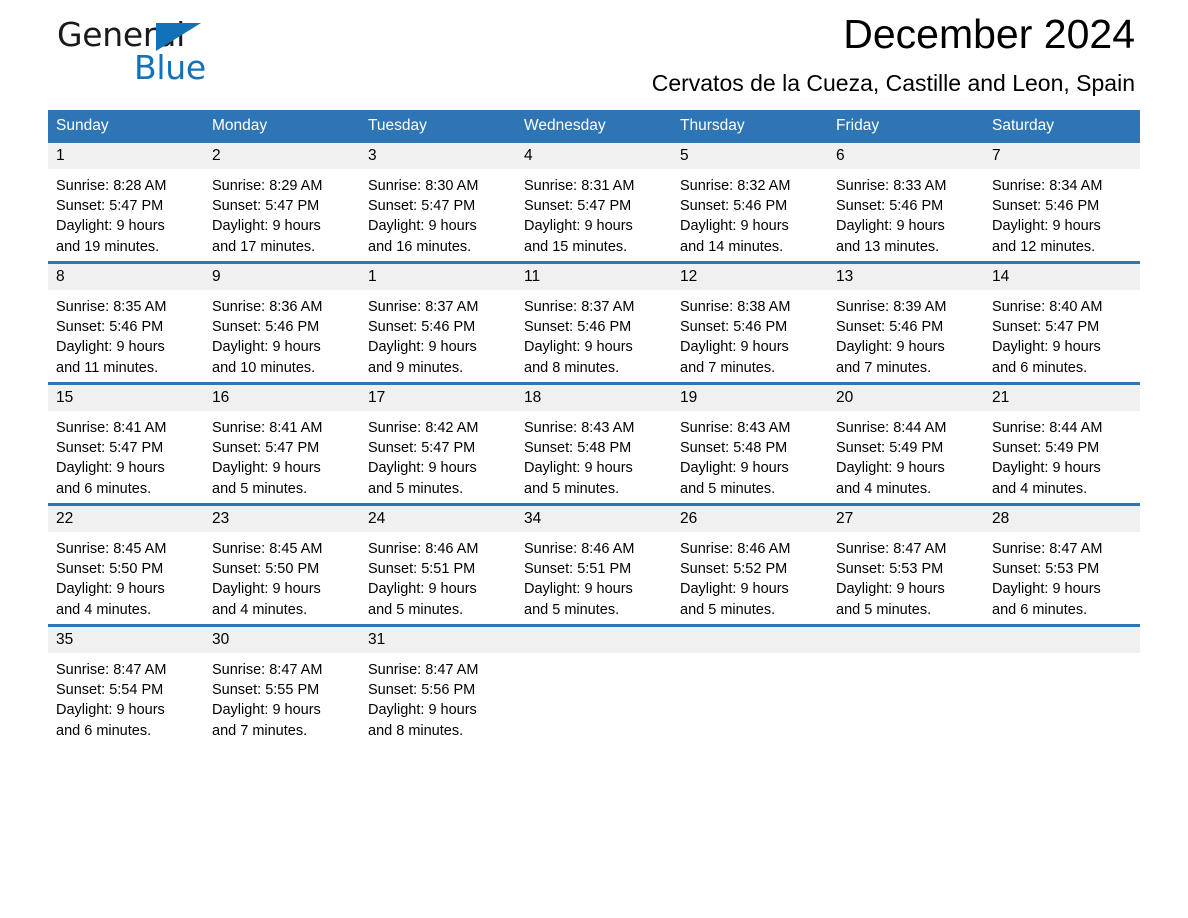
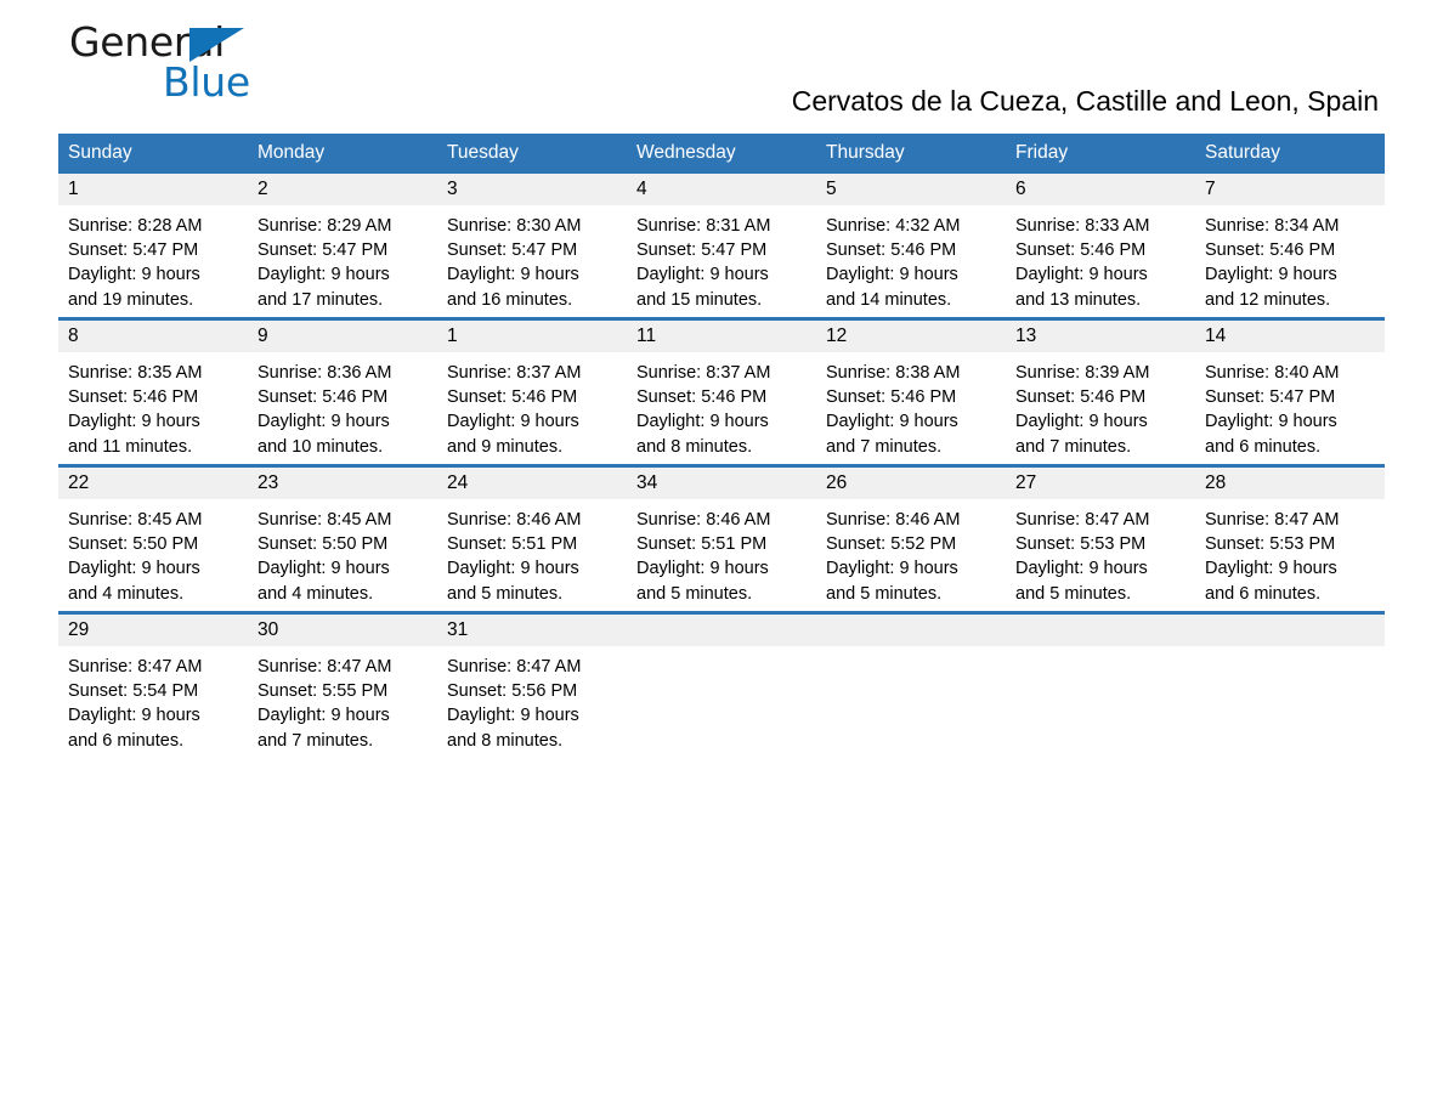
  General
  Blue
- December 2024
  Cervatos de la Cueza, Castille and Leon, Spain
  Sunday	Monday	Tuesday	Wednesday	Thursday	Friday	Saturday
- 1Sunrise: 8:28 AMSunset: 5:47 PMDaylight: 9 hoursand 19 minutes.	2Sunrise: 8:29 AMSunset: 5:47 PMDaylight: 9 hoursand 17 minutes.	3Sunrise: 8:30 AMSunset: 5:47 PMDaylight: 9 hoursand 16 minutes.	4Sunrise: 8:31 AMSunset: 5:47 PMDaylight: 9 hoursand 15 minutes.	5Sunrise: 8:32 AMSunset: 5:46 PMDaylight: 9 hoursand 14 minutes.	6Sunrise: 8:33 AMSunset: 5:46 PMDaylight: 9 hoursand 13 minutes.	7Sunrise: 8:34 AMSunset: 5:46 PMDaylight: 9 hoursand 12 minutes.
+ 1Sunrise: 8:28 AMSunset: 5:47 PMDaylight: 9 hoursand 19 minutes.	2Sunrise: 8:29 AMSunset: 5:47 PMDaylight: 9 hoursand 17 minutes.	3Sunrise: 8:30 AMSunset: 5:47 PMDaylight: 9 hoursand 16 minutes.	4Sunrise: 8:31 AMSunset: 5:47 PMDaylight: 9 hoursand 15 minutes.	5Sunrise: 4:32 AMSunset: 5:46 PMDaylight: 9 hoursand 14 minutes.	6Sunrise: 8:33 AMSunset: 5:46 PMDaylight: 9 hoursand 13 minutes.	7Sunrise: 8:34 AMSunset: 5:46 PMDaylight: 9 hoursand 12 minutes.
  8Sunrise: 8:35 AMSunset: 5:46 PMDaylight: 9 hoursand 11 minutes.	9Sunrise: 8:36 AMSunset: 5:46 PMDaylight: 9 hoursand 10 minutes.	1Sunrise: 8:37 AMSunset: 5:46 PMDaylight: 9 hoursand 9 minutes.	11Sunrise: 8:37 AMSunset: 5:46 PMDaylight: 9 hoursand 8 minutes.	12Sunrise: 8:38 AMSunset: 5:46 PMDaylight: 9 hoursand 7 minutes.	13Sunrise: 8:39 AMSunset: 5:46 PMDaylight: 9 hoursand 7 minutes.	14Sunrise: 8:40 AMSunset: 5:47 PMDaylight: 9 hoursand 6 minutes.
- 15Sunrise: 8:41 AMSunset: 5:47 PMDaylight: 9 hoursand 6 minutes.	16Sunrise: 8:41 AMSunset: 5:47 PMDaylight: 9 hoursand 5 minutes.	17Sunrise: 8:42 AMSunset: 5:47 PMDaylight: 9 hoursand 5 minutes.	18Sunrise: 8:43 AMSunset: 5:48 PMDaylight: 9 hoursand 5 minutes.	19Sunrise: 8:43 AMSunset: 5:48 PMDaylight: 9 hoursand 5 minutes.	20Sunrise: 8:44 AMSunset: 5:49 PMDaylight: 9 hoursand 4 minutes.	21Sunrise: 8:44 AMSunset: 5:49 PMDaylight: 9 hoursand 4 minutes.
  22Sunrise: 8:45 AMSunset: 5:50 PMDaylight: 9 hoursand 4 minutes.	23Sunrise: 8:45 AMSunset: 5:50 PMDaylight: 9 hoursand 4 minutes.	24Sunrise: 8:46 AMSunset: 5:51 PMDaylight: 9 hoursand 5 minutes.	34Sunrise: 8:46 AMSunset: 5:51 PMDaylight: 9 hoursand 5 minutes.	26Sunrise: 8:46 AMSunset: 5:52 PMDaylight: 9 hoursand 5 minutes.	27Sunrise: 8:47 AMSunset: 5:53 PMDaylight: 9 hoursand 5 minutes.	28Sunrise: 8:47 AMSunset: 5:53 PMDaylight: 9 hoursand 6 minutes.
- 35Sunrise: 8:47 AMSunset: 5:54 PMDaylight: 9 hoursand 6 minutes.	30Sunrise: 8:47 AMSunset: 5:55 PMDaylight: 9 hoursand 7 minutes.	31Sunrise: 8:47 AMSunset: 5:56 PMDaylight: 9 hoursand 8 minutes.
+ 29Sunrise: 8:47 AMSunset: 5:54 PMDaylight: 9 hoursand 6 minutes.	30Sunrise: 8:47 AMSunset: 5:55 PMDaylight: 9 hoursand 7 minutes.	31Sunrise: 8:47 AMSunset: 5:56 PMDaylight: 9 hoursand 8 minutes.
